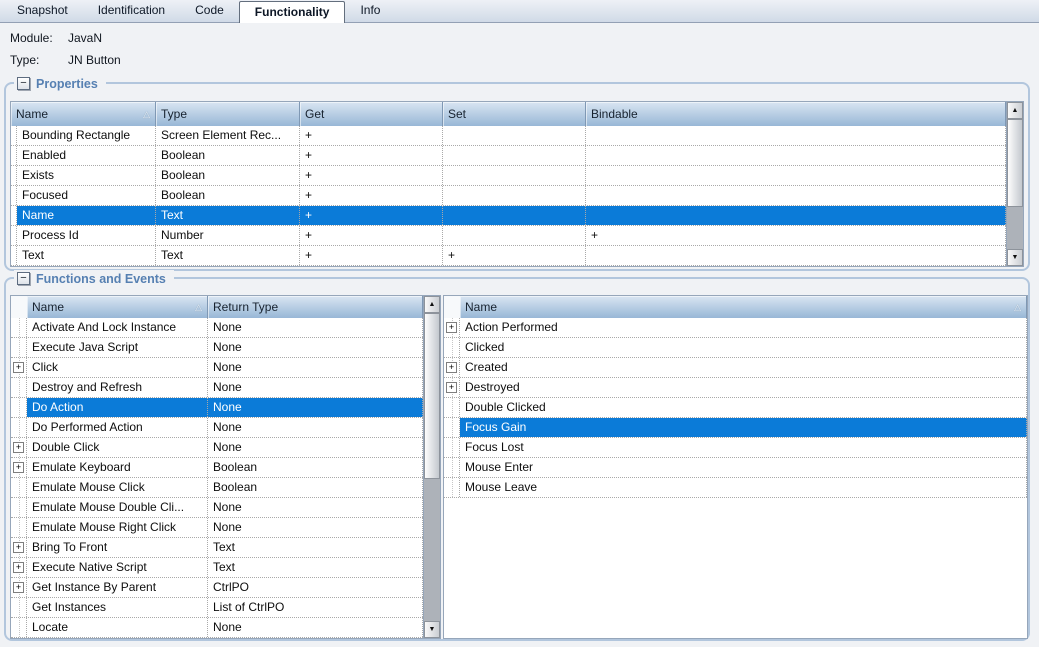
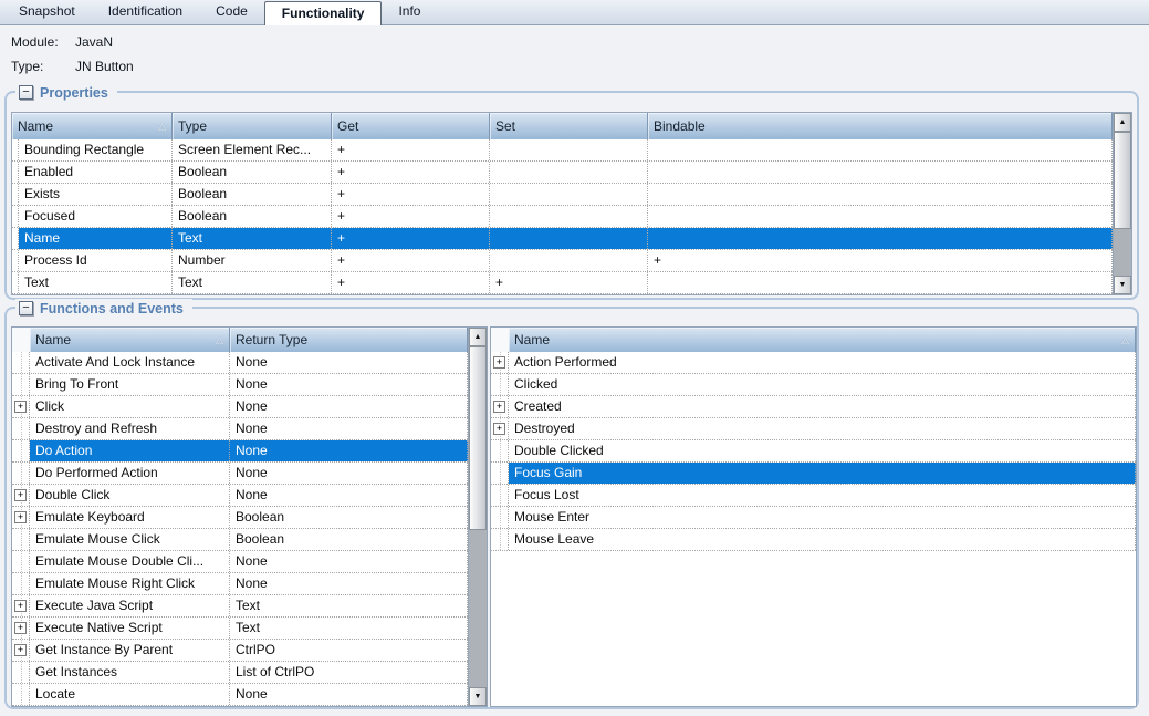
  Snapshot
  Identification
  Code
  Functionality
  Info
  Module:
  JavaN
  Type:
  JN Button
  −
  Properties
  Name
  △
  Type
  Get
  Set
  Bindable
  Bounding Rectangle
  Screen Element Rec...
  +
  Enabled
  Boolean
  +
  Exists
  Boolean
  +
  Focused
  Boolean
  +
  Name
  Text
  +
  Process Id
  Number
  +
  +
  Text
  Text
  +
  +
  −
  Functions and Events
  Name
  △
  Return Type
  Activate And Lock Instance
  None
- Execute Java Script
+ Bring To Front
  None
  +
  Click
  None
  Destroy and Refresh
  None
  Do Action
  None
  Do Performed Action
  None
  +
  Double Click
  None
  +
  Emulate Keyboard
  Boolean
  Emulate Mouse Click
  Boolean
  Emulate Mouse Double Cli...
  None
  Emulate Mouse Right Click
  None
  +
- Bring To Front
+ Execute Java Script
  Text
  +
  Execute Native Script
  Text
  +
  Get Instance By Parent
  CtrlPO
  Get Instances
  List of CtrlPO
  Locate
  None
  Name
  △
  +
  Action Performed
  Clicked
  +
  Created
  +
  Destroyed
  Double Clicked
  Focus Gain
  Focus Lost
  Mouse Enter
  Mouse Leave
